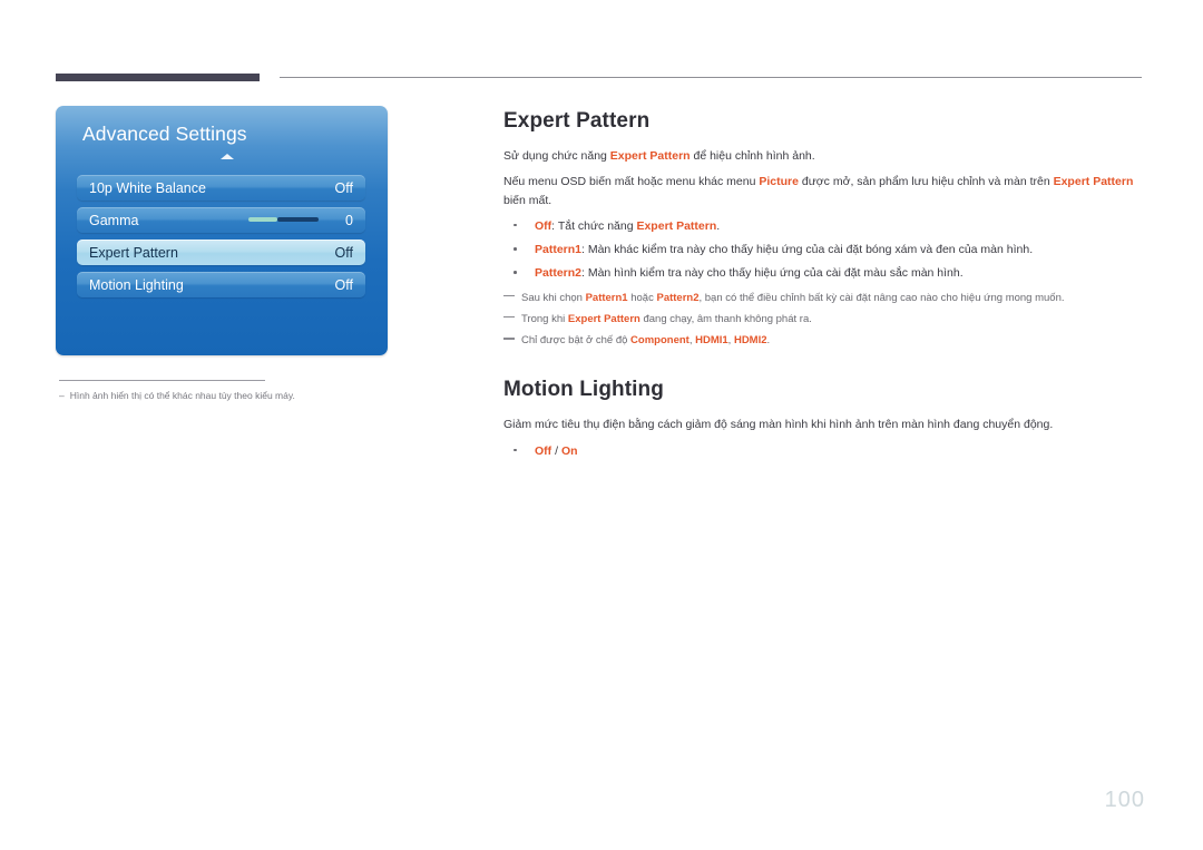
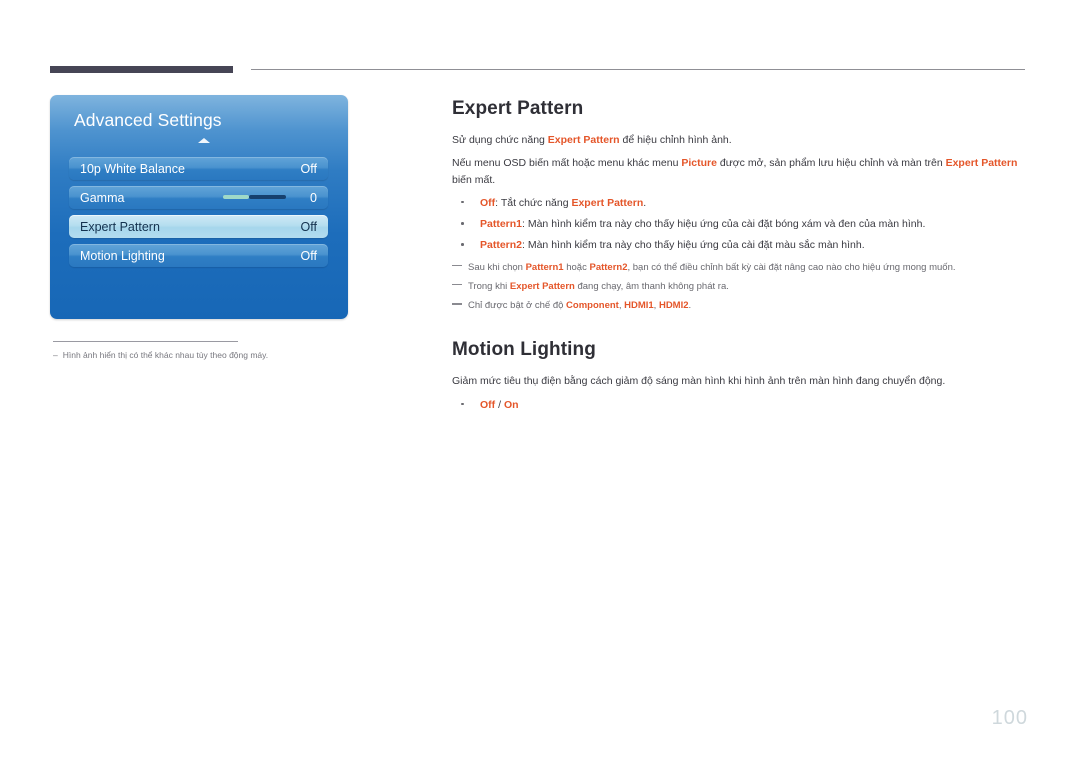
  Advanced Settings
  10p White Balance
  Off
  Gamma
  0
  Expert Pattern
  Off
  Motion Lighting
  Off
  –
- Hình ảnh hiển thị có thể khác nhau tùy theo kiểu máy.
+ Hình ảnh hiển thị có thể khác nhau tùy theo động máy.
  Expert Pattern
  Sử dụng chức năng Expert Pattern để hiệu chỉnh hình ảnh.
  Nếu menu OSD biến mất hoặc menu khác menu Picture được mở, sản phẩm lưu hiệu chỉnh và màn trên Expert Pattern biến mất.
  Off: Tắt chức năng Expert Pattern.
- Pattern1: Màn khác kiểm tra này cho thấy hiệu ứng của cài đặt bóng xám và đen của màn hình.
+ Pattern1: Màn hình kiểm tra này cho thấy hiệu ứng của cài đặt bóng xám và đen của màn hình.
  Pattern2: Màn hình kiểm tra này cho thấy hiệu ứng của cài đặt màu sắc màn hình.
  Sau khi chọn Pattern1 hoặc Pattern2, bạn có thể điều chỉnh bất kỳ cài đặt nâng cao nào cho hiệu ứng mong muốn.
  Trong khi Expert Pattern đang chạy, âm thanh không phát ra.
  Chỉ được bật ở chế độ Component, HDMI1, HDMI2.
  Motion Lighting
  Giảm mức tiêu thụ điện bằng cách giảm độ sáng màn hình khi hình ảnh trên màn hình đang chuyển động.
  Off / On
  100
